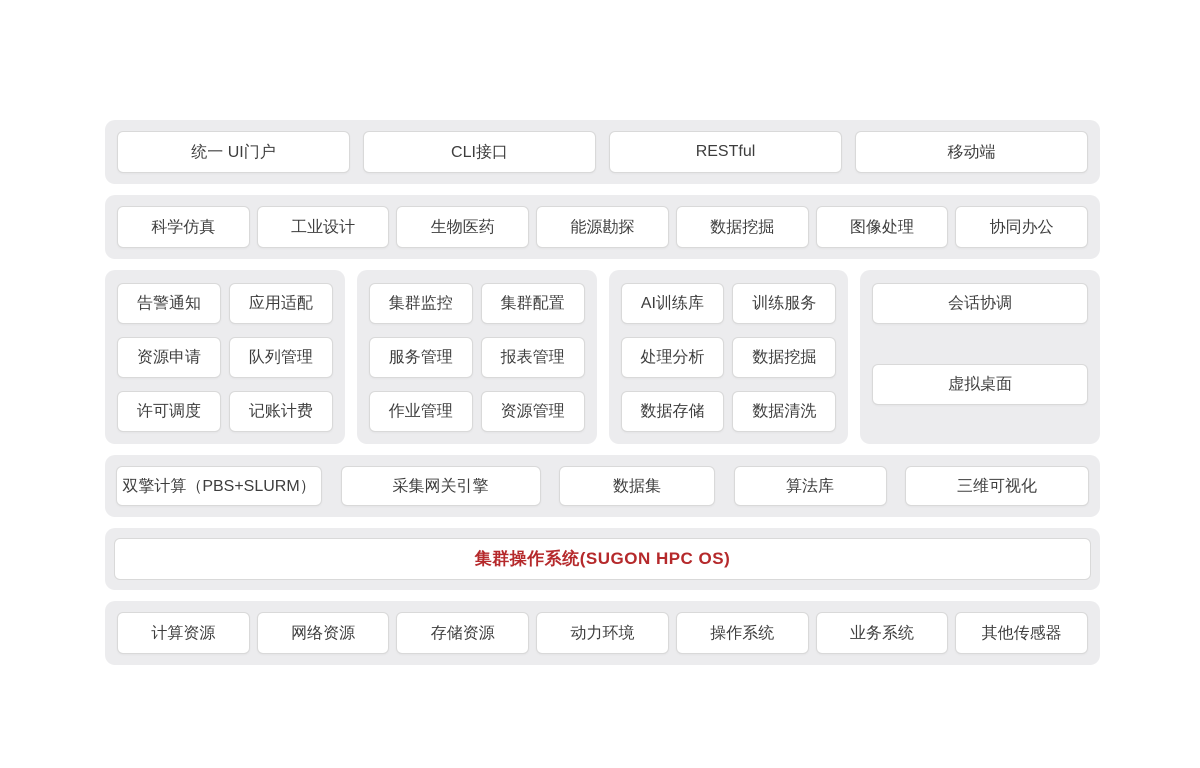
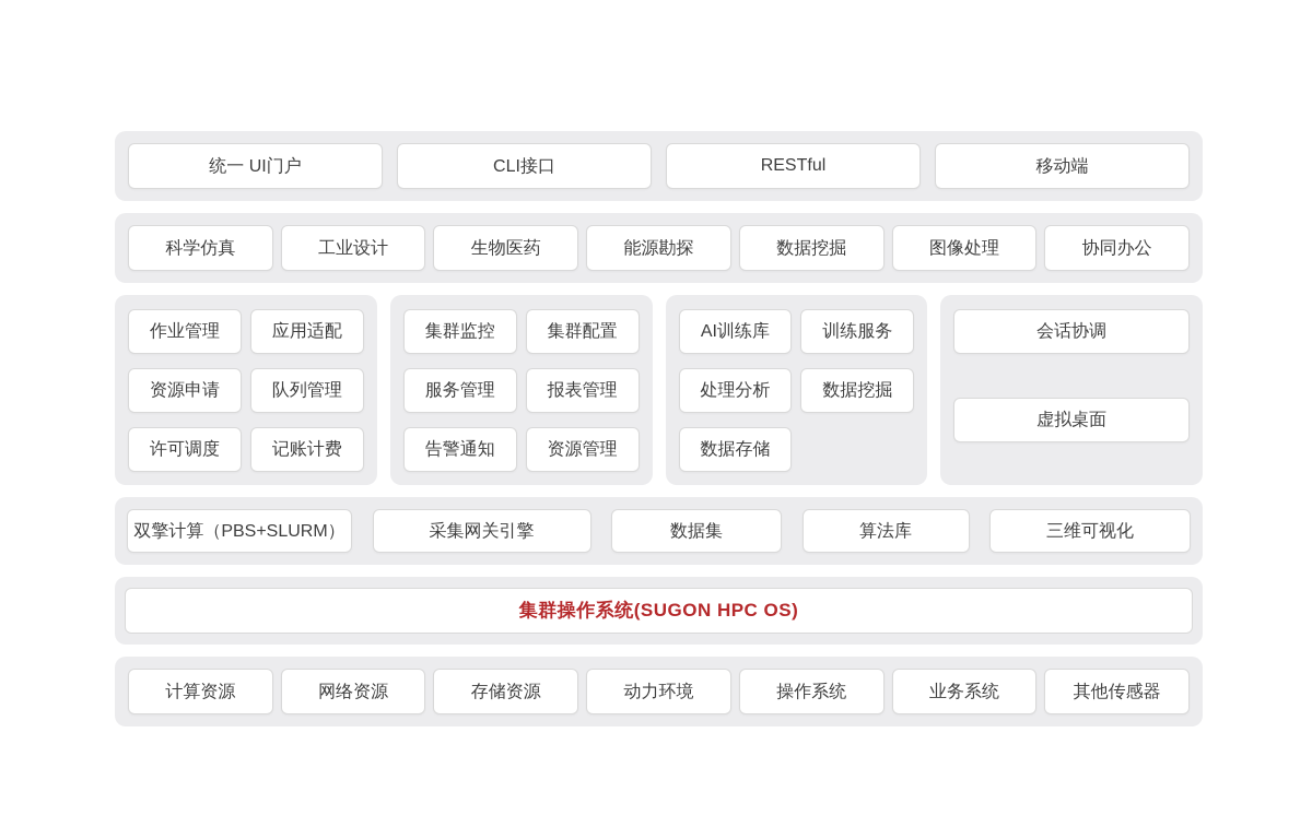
  统一 UI门户
  CLI接口
  RESTful
  移动端
  科学仿真
  工业设计
  生物医药
  能源勘探
  数据挖掘
  图像处理
  协同办公
- 告警通知
+ 作业管理
  应用适配
  资源申请
  队列管理
  许可调度
  记账计费
  集群监控
  集群配置
  服务管理
  报表管理
- 作业管理
+ 告警通知
  资源管理
  AI训练库
  训练服务
  处理分析
  数据挖掘
  数据存储
- 数据清洗
  会话协调
  虚拟桌面
  双擎计算（PBS+SLURM）
  采集网关引擎
  数据集
  算法库
  三维可视化
  集群操作系统(SUGON HPC OS)
  计算资源
  网络资源
  存储资源
  动力环境
  操作系统
  业务系统
  其他传感器
